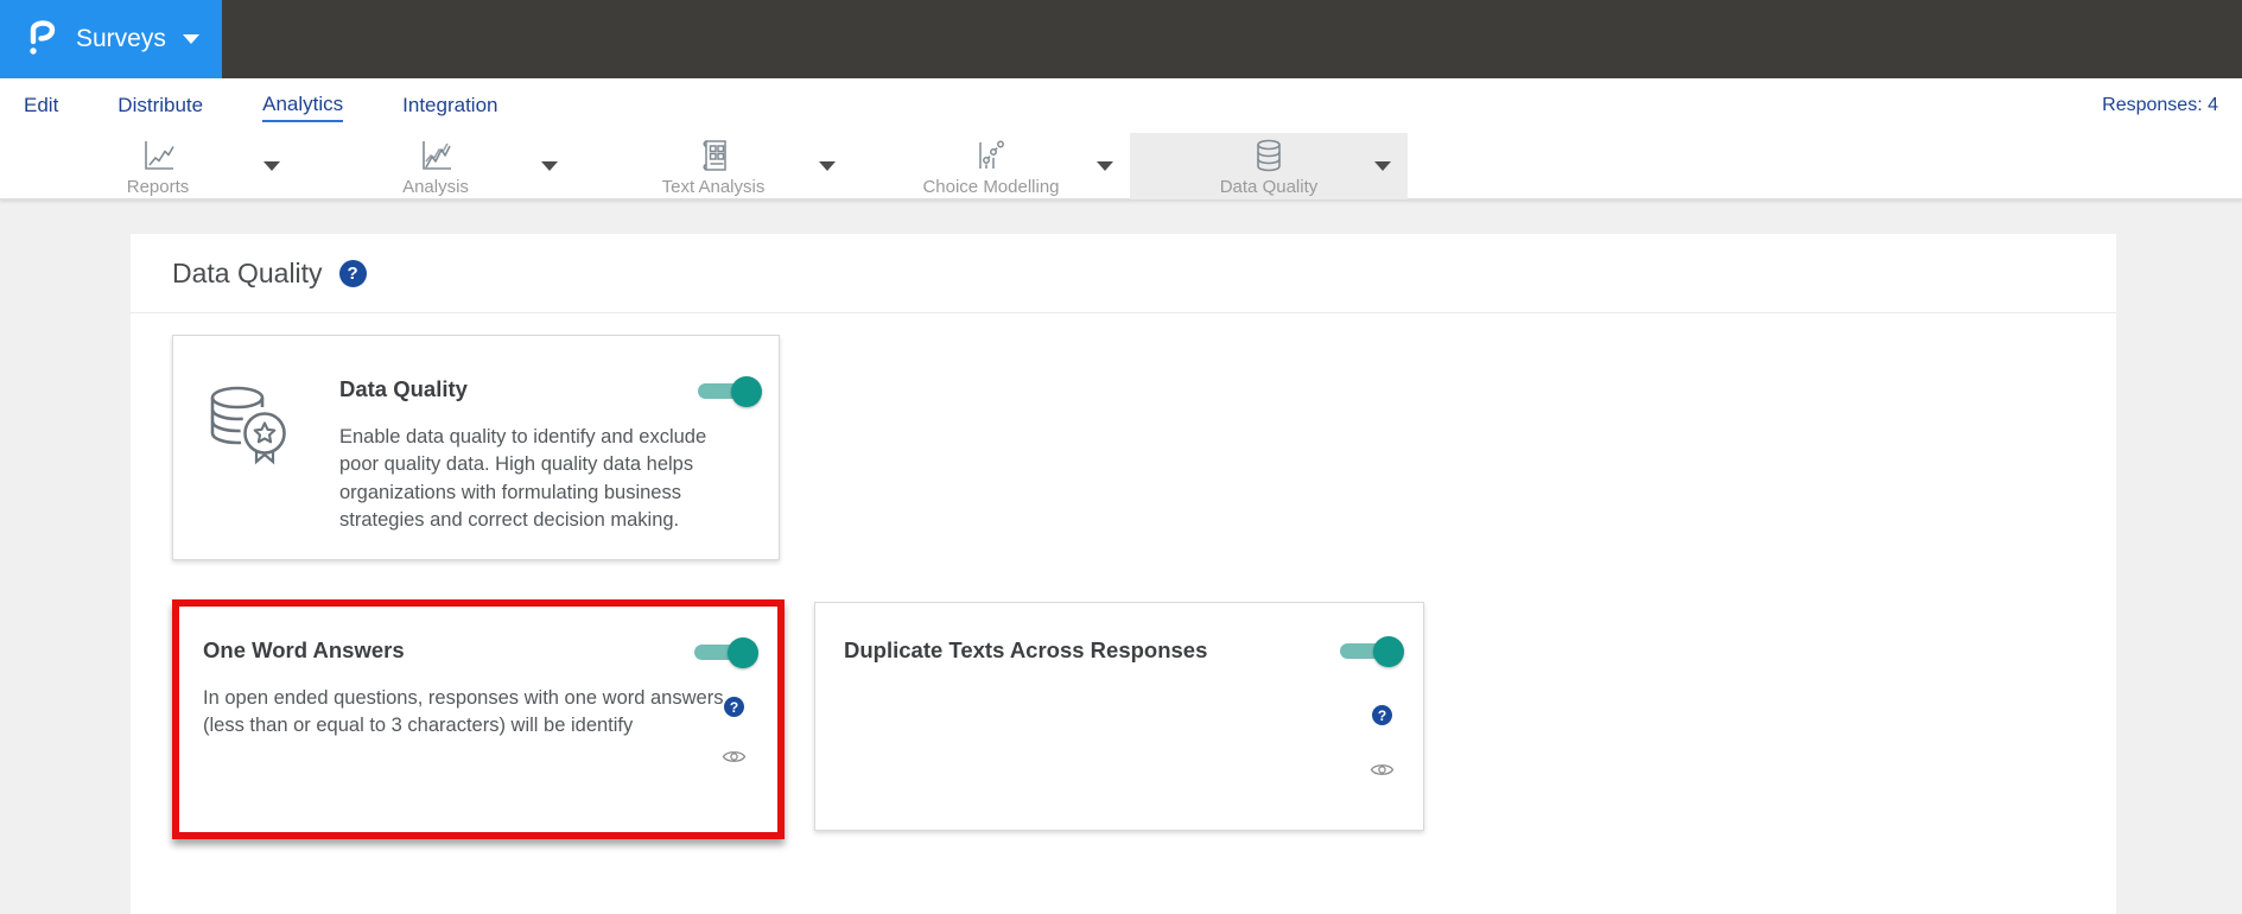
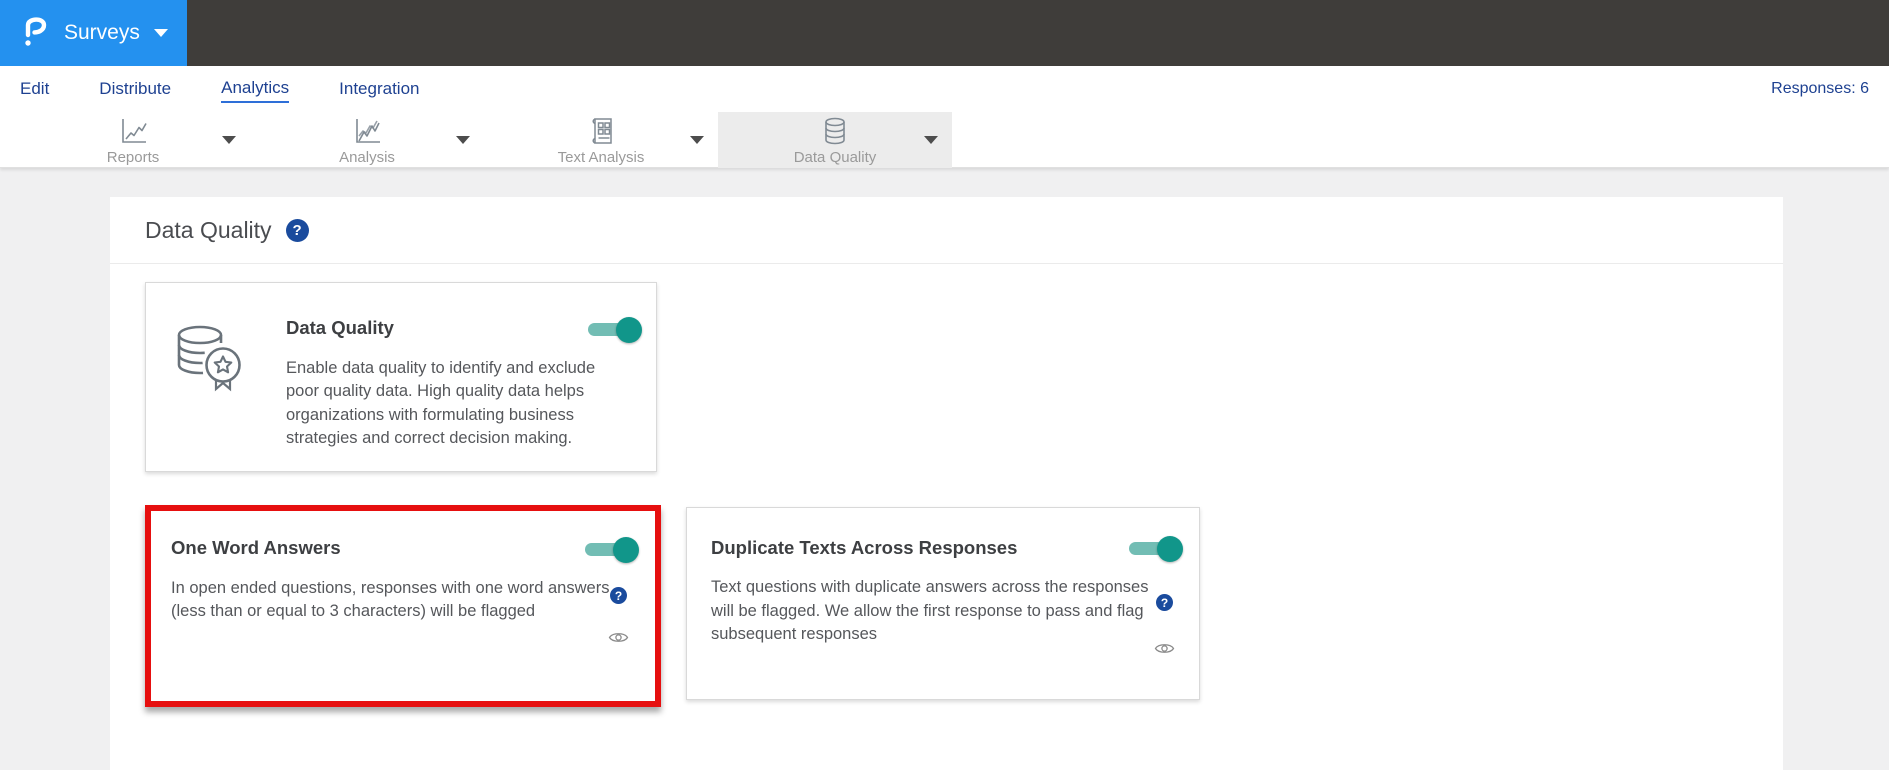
  Surveys
  Edit
  Distribute
  Analytics
  Integration
- Responses: 4
+ Responses: 6
  Reports
  Analysis
  Text Analysis
- Choice Modelling
  Data Quality
  Data Quality
  ?
  Data Quality
  Enable data quality to identify and exclude poor quality data. High quality data helps organizations with formulating business strategies and correct decision making.
  One Word Answers
- In open ended questions, responses with one word answers (less than or equal to 3 characters) will be identify
+ In open ended questions, responses with one word answers (less than or equal to 3 characters) will be flagged
  ?
  Duplicate Texts Across Responses
+ Text questions with duplicate answers across the responses will be flagged. We allow the first response to pass and flag subsequent responses
  ?
